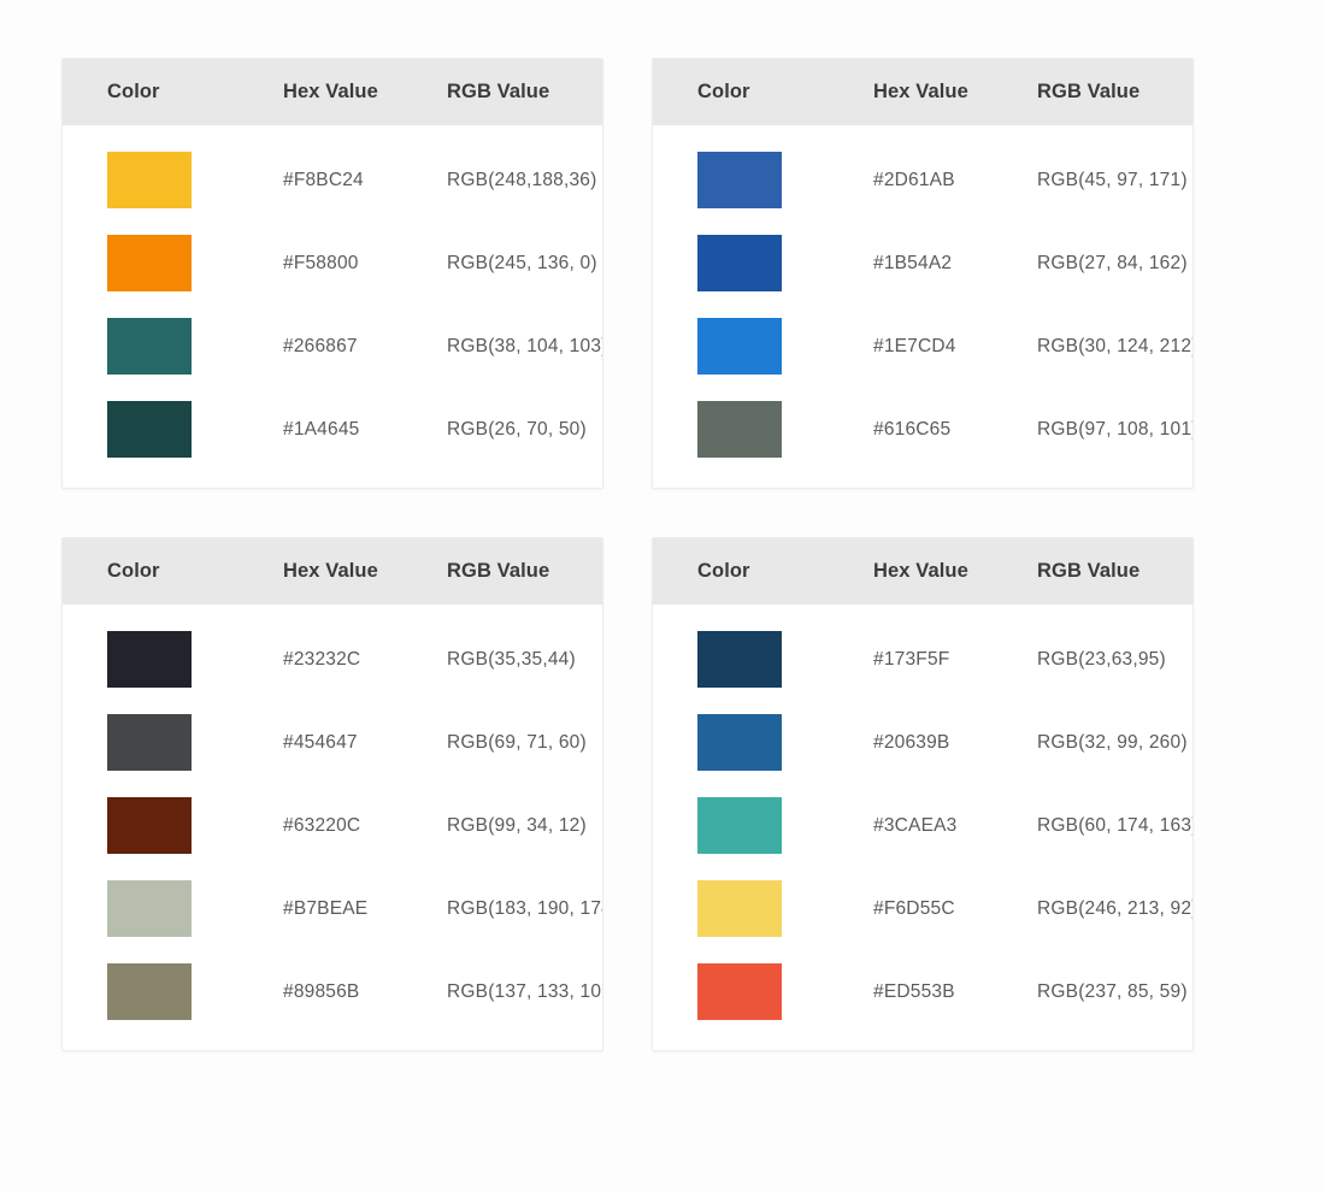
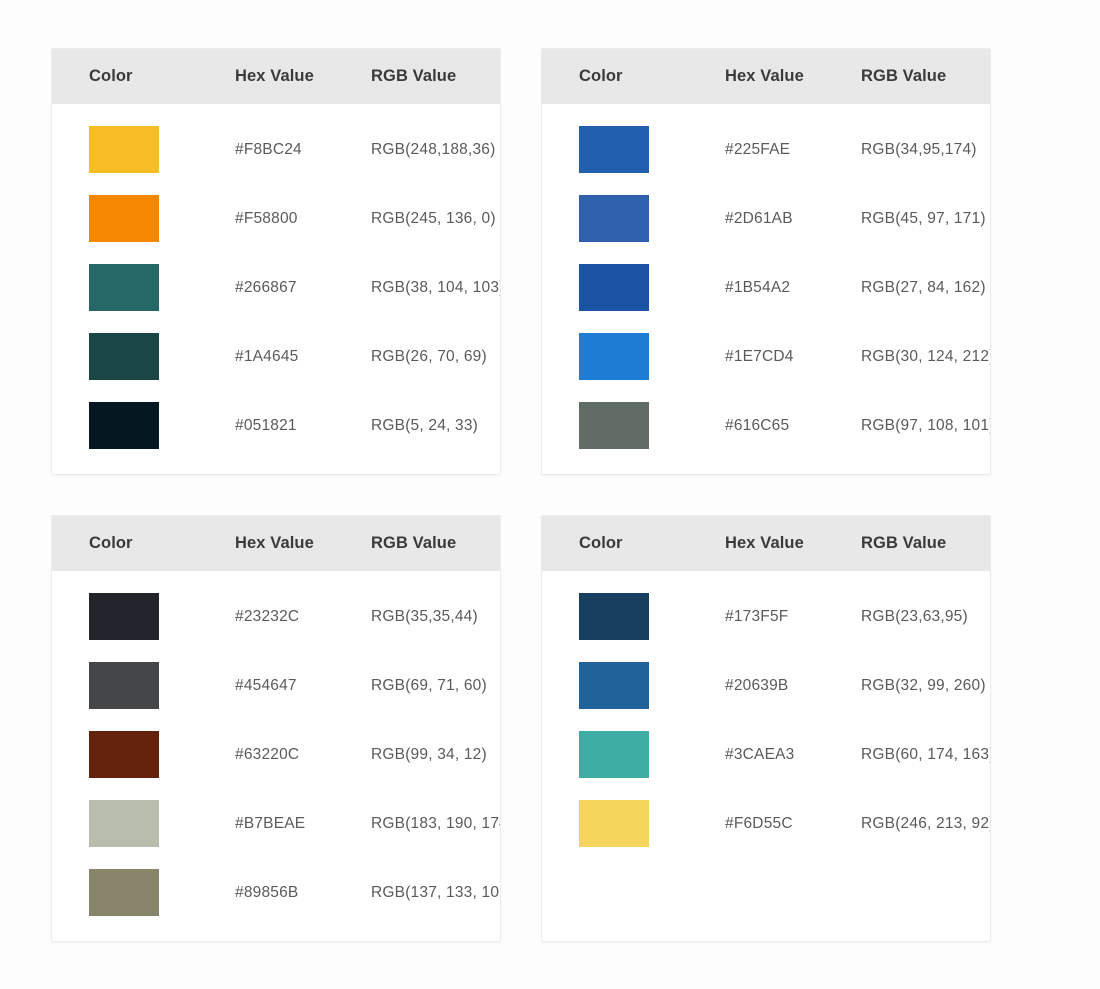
  Color
  Hex Value
  RGB Value
  #F8BC24
  RGB(248,188,36)
  #F58800
  RGB(245, 136, 0)
  #266867
  RGB(38, 104, 103
  #1A4645
- RGB(26, 70, 50)
+ RGB(26, 70, 69)
+ #051821
+ RGB(5, 24, 33)
  Color
  Hex Value
  RGB Value
+ #225FAE
+ RGB(34,95,174)
  #2D61AB
  RGB(45, 97, 171)
  #1B54A2
  RGB(27, 84, 162)
  #1E7CD4
  RGB(30, 124, 212
  #616C65
  RGB(97, 108, 101
  Color
  Hex Value
  RGB Value
  #23232C
  RGB(35,35,44)
  #454647
  RGB(69, 71, 60)
  #63220C
  RGB(99, 34, 12)
  #B7BEAE
  RGB(183, 190, 17
  #89856B
  RGB(137, 133, 10
  Color
  Hex Value
  RGB Value
  #173F5F
  RGB(23,63,95)
  #20639B
  RGB(32, 99, 260)
  #3CAEA3
  RGB(60, 174, 163
  #F6D55C
  RGB(246, 213, 92
- #ED553B
- RGB(237, 85, 59)
